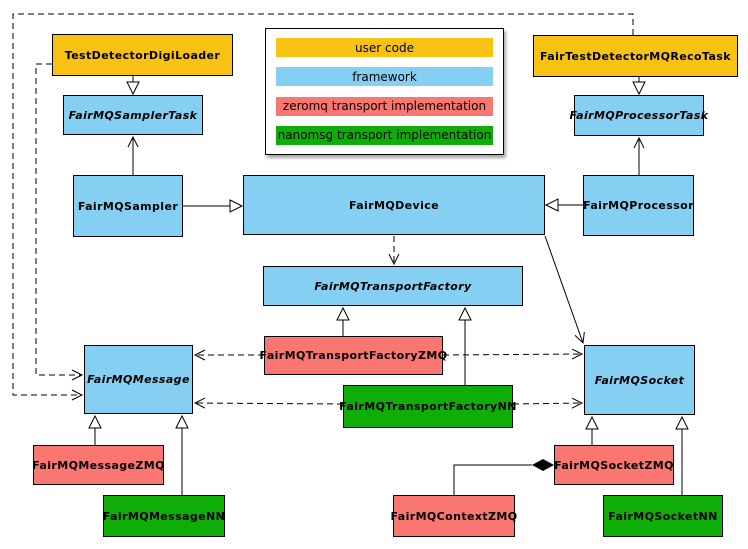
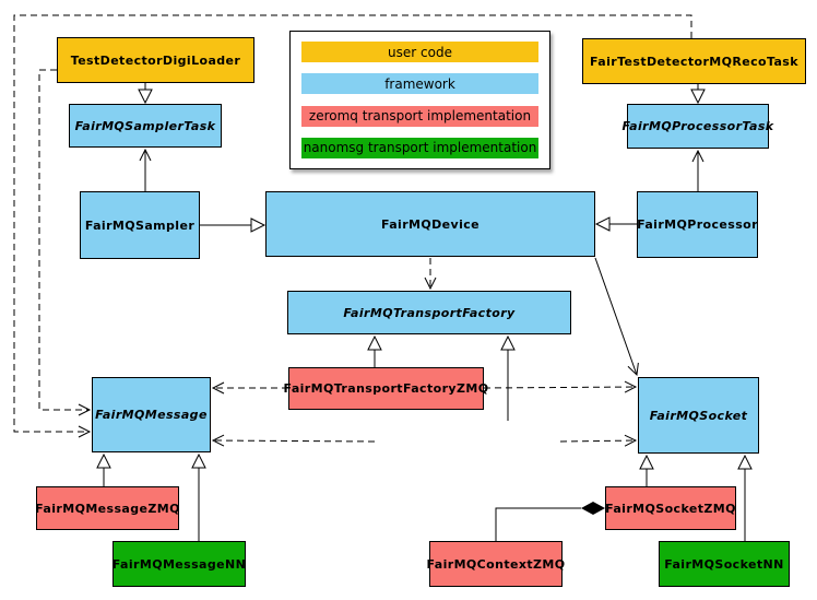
  user code
  framework
  zeromq transport implementation
  nanomsg transport implementation
  TestDetectorDigiLoader
  FairTestDetectorMQRecoTask
  FairMQSamplerTask
  FairMQProcessorTask
  FairMQSampler
  FairMQDevice
  FairMQProcessor
  FairMQTransportFactory
  FairMQTransportFactoryZMQ
- FairMQTransportFactoryNN
  FairMQMessage
  FairMQSocket
  FairMQMessageZMQ
  FairMQMessageNN
  FairMQSocketZMQ
  FairMQContextZMQ
  FairMQSocketNN
